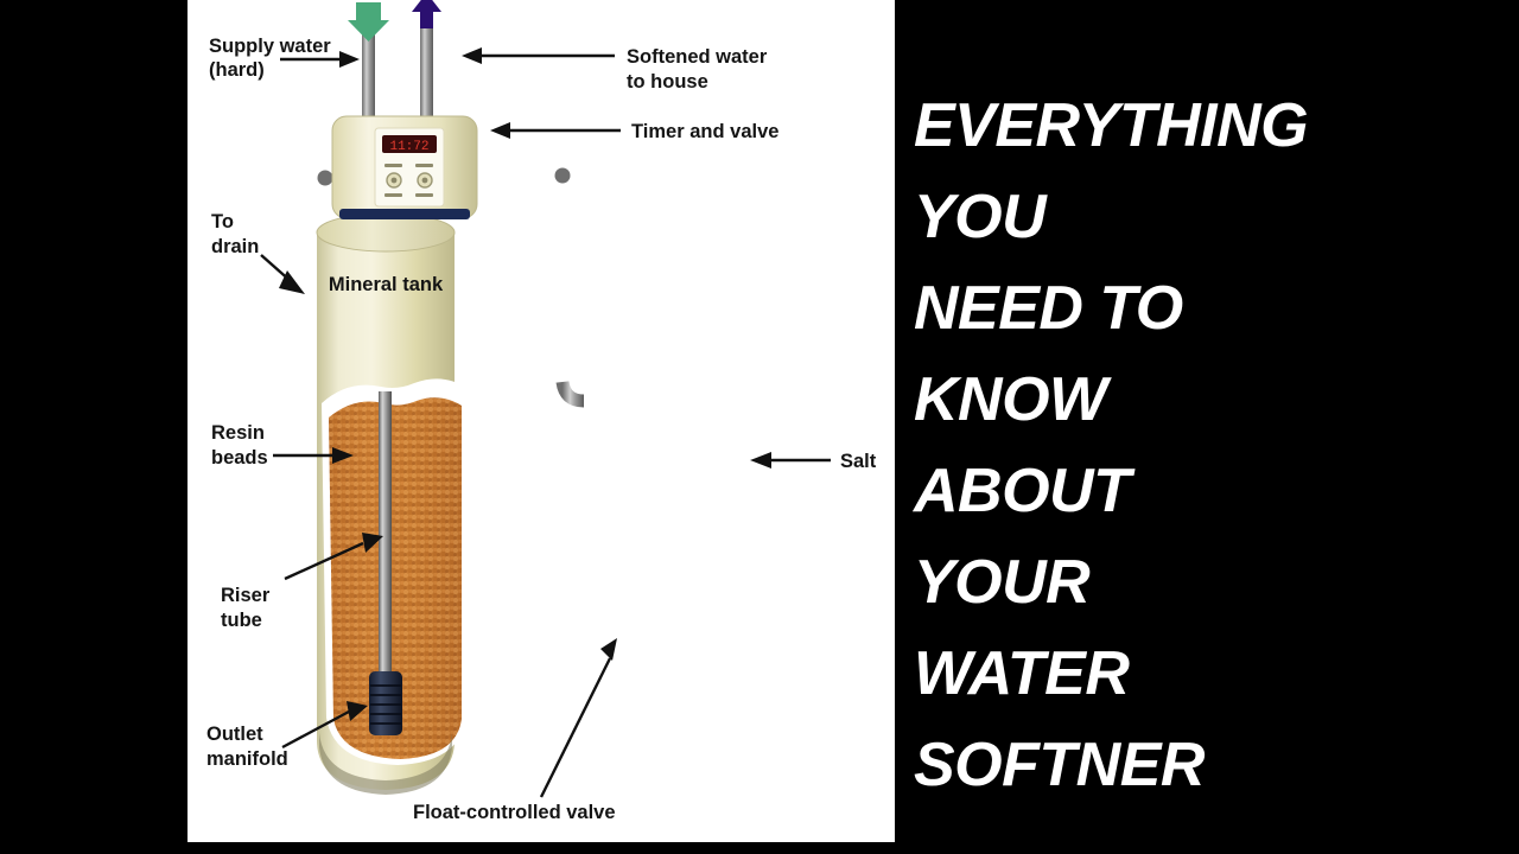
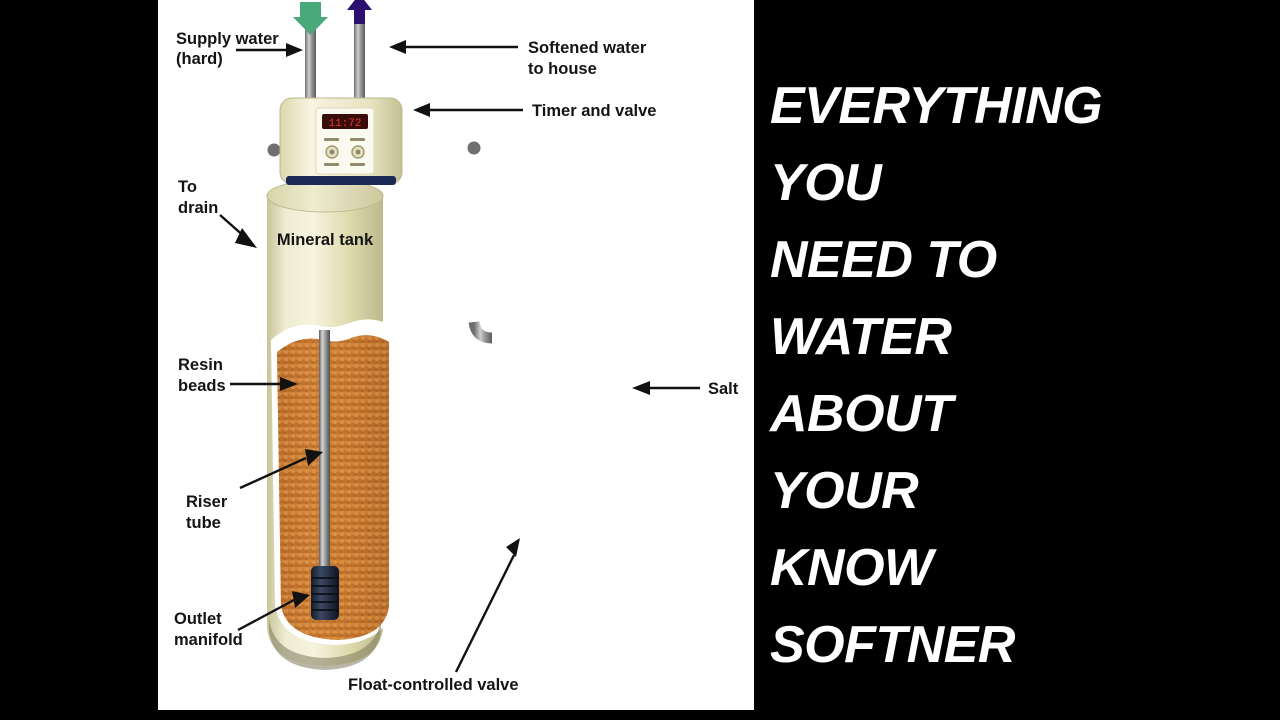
  Mineral tank
  11:72
  Supply water
  (hard)
  Softened water
  to house
  Timer and valve
  To
  drain
  Resin
  beads
  Riser
  tube
  Outlet
  manifold
  Salt
  Float-controlled valve
  EVERYTHING
  YOU
  NEED TO
- KNOW
+ WATER
  ABOUT
  YOUR
- WATER
+ KNOW
  SOFTNER
